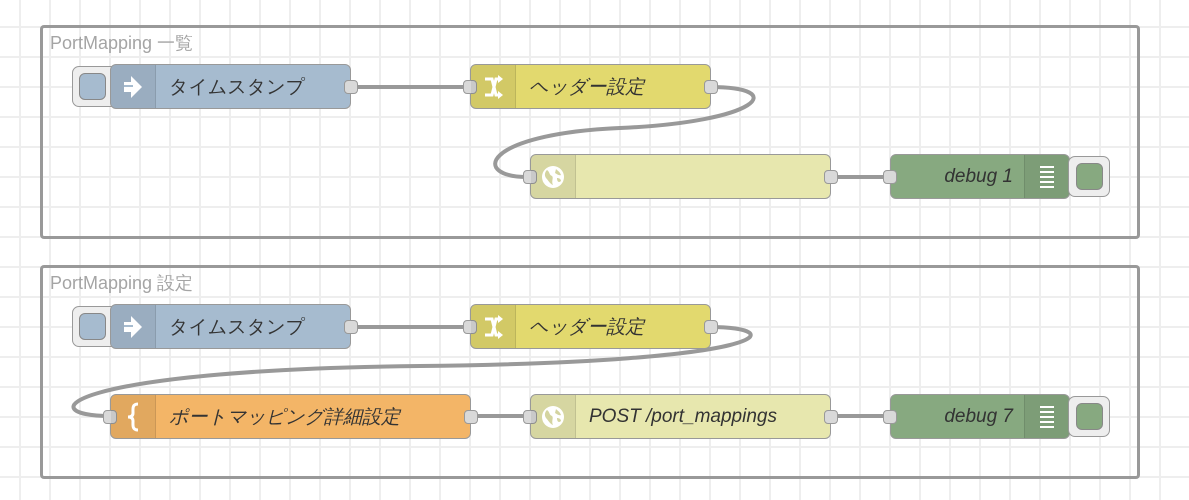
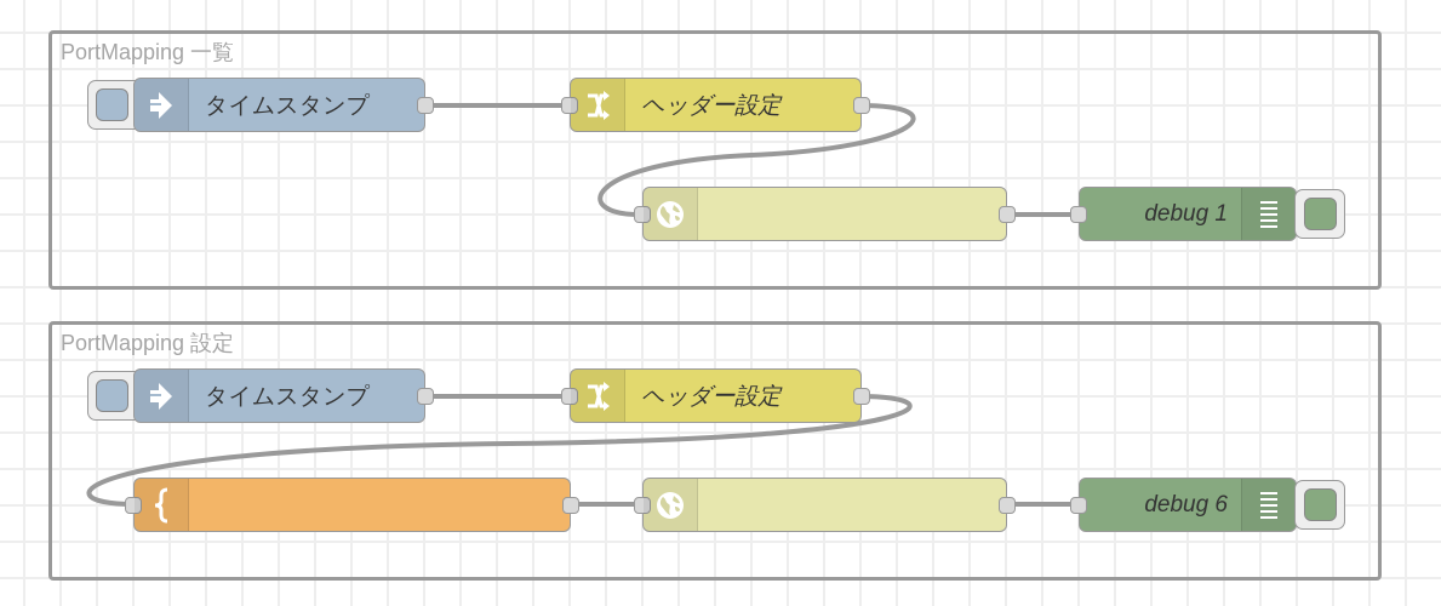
  PortMapping 一覧
  PortMapping 設定
  タイムスタンプ
  ヘッダー設定
  debug 1
  タイムスタンプ
  ヘッダー設定
- ポートマッピング詳細設定
- POST /port_mappings
- debug 7
+ debug 6
